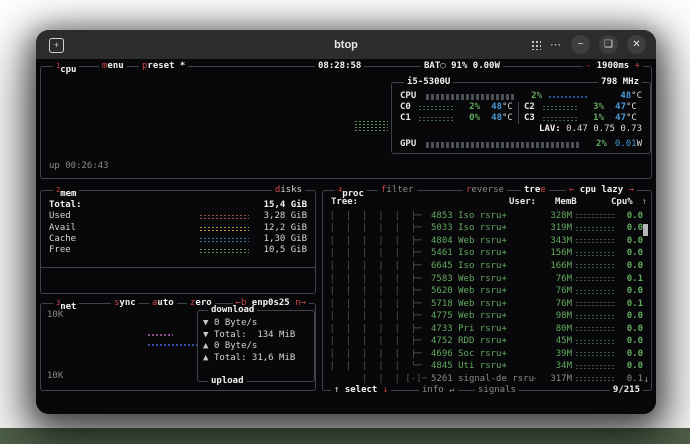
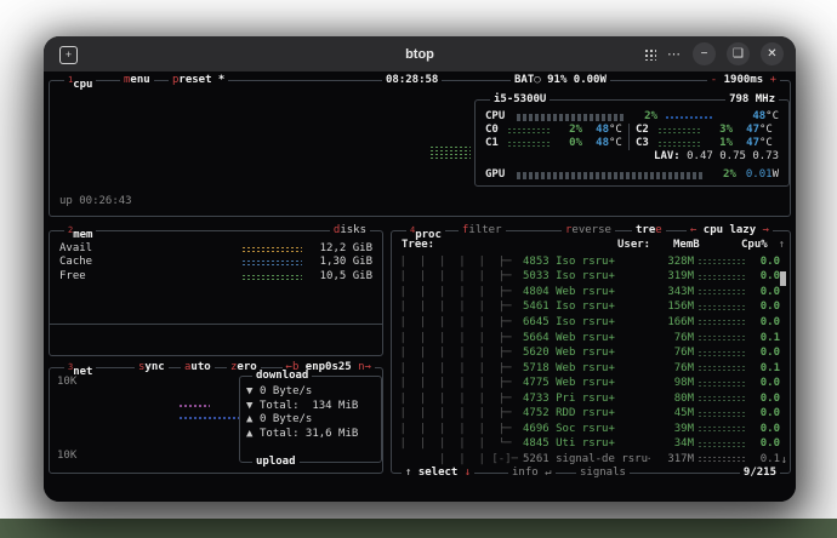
  +
  btop
  ⋯
  −
  ❑
  ✕
  1cpu
  menu
  preset *
  08:28:58
  BAT○ 91% 0.00W
  - 1900ms +
  up 00:26:43
  i5-5300U
  798 MHz
  CPU
  2%
  48
  °C
  C0
  2%
  48
  °C
  C2
  3%
  47
  °C
  C1
  0%
  48
  °C
  C3
  1%
  47
  °C
  LAV:
  0.47 0.75 0.73
  GPU
  2%
  0.01
  W
  2mem
  disks
- Total:
- 15,4 GiB
- Used
- 3,28 GiB
  Avail
  12,2 GiB
  Cache
  1,30 GiB
  Free
  10,5 GiB
  3net
  sync
  auto
  zero
  ←b enp0s25 n→
  10K
  10K
  download
  ▼
  0 Byte/s
  ▼
  Total: 134 MiB
  ▲
  0 Byte/s
  ▲
  Total: 31,6 MiB
  upload
  4proc
  filter
  reverse
  tree
  ← cpu lazy →
  Tree:
  User:
  MemB
  Cpu%
  ↑
  │ │ │ │ │ ├─
  4853 Iso rsru+
  328M
  0.0
  │ │ │ │ │ ├─
  5033 Iso rsru+
  319M
  0.0
  │ │ │ │ │ ├─
  4804 Web rsru+
  343M
  0.0
  │ │ │ │ │ ├─
  5461 Iso rsru+
  156M
  0.0
  │ │ │ │ │ ├─
  6645 Iso rsru+
  166M
  0.0
  │ │ │ │ │ ├─
- 7583 Web rsru+
+ 5664 Web rsru+
  76M
  0.1
  │ │ │ │ │ ├─
  5620 Web rsru+
  76M
  0.0
  │ │ │ │ │ ├─
  5718 Web rsru+
  76M
  0.1
  │ │ │ │ │ ├─
  4775 Web rsru+
  98M
  0.0
  │ │ │ │ │ ├─
  4733 Pri rsru+
  80M
  0.0
  │ │ │ │ │ ├─
  4752 RDD rsru+
  45M
  0.0
  │ │ │ │ │ ├─
  4696 Soc rsru+
  39M
  0.0
  │ │ │ │ │ └─
  4845 Uti rsru+
  34M
  0.0
  │ │ │ [-]─
  5261 signal-de rsru
  317M
  0.1
  ↓
  ↑ select ↓
  info ↵
  signals
  9/215
